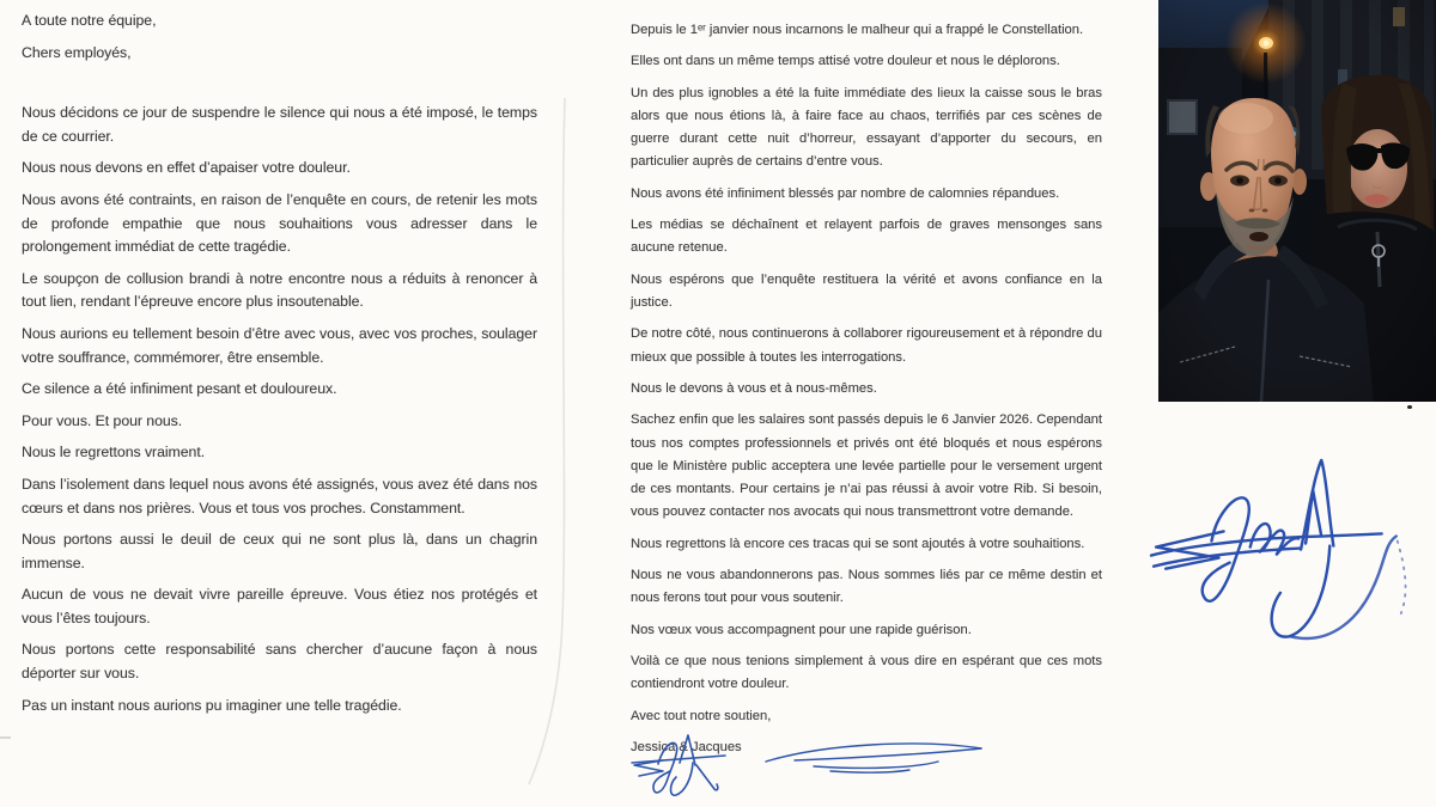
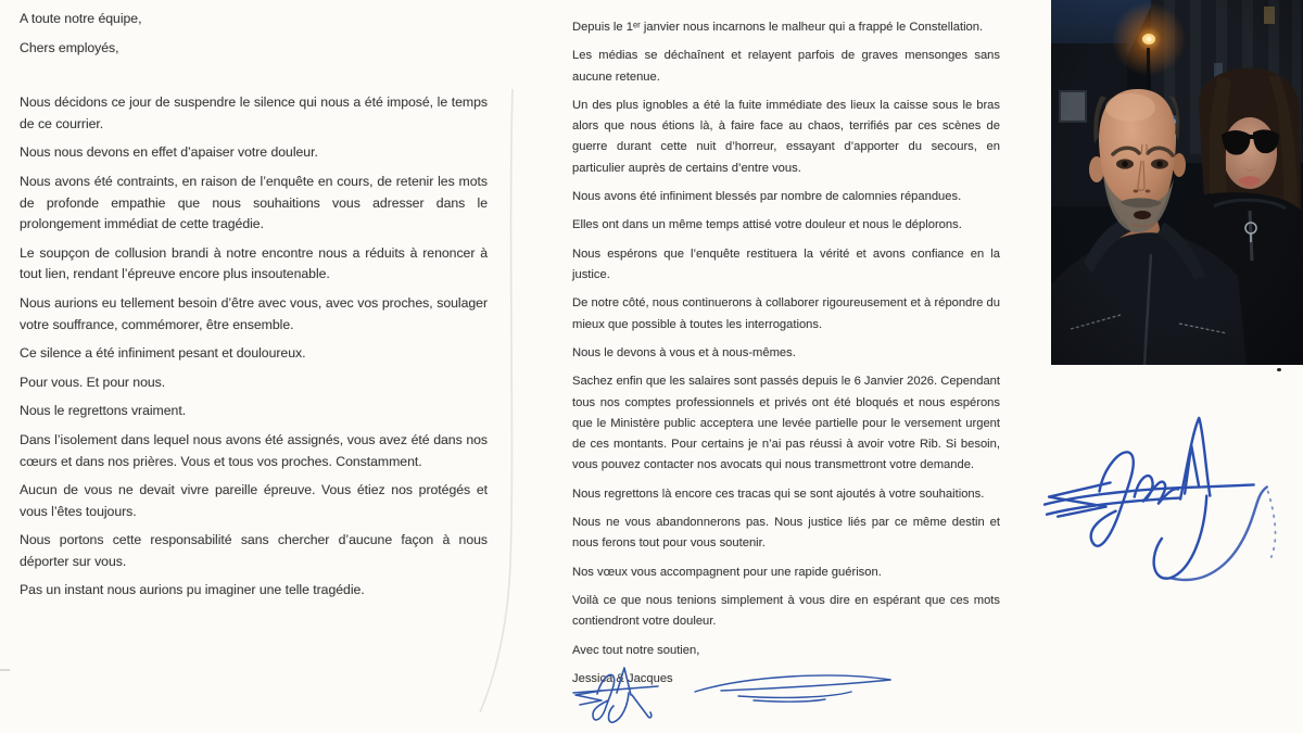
  A toute notre équipe,
  Chers employés,
  Nous décidons ce jour de suspendre le silence qui nous a été imposé, le temps de ce courrier.
  Nous nous devons en effet d’apaiser votre douleur.
  Nous avons été contraints, en raison de l’enquête en cours, de retenir les mots de profonde empathie que nous souhaitions vous adresser dans le prolongement immédiat de cette tragédie.
  Le soupçon de collusion brandi à notre encontre nous a réduits à renoncer à tout lien, rendant l’épreuve encore plus insoutenable.
  Nous aurions eu tellement besoin d’être avec vous, avec vos proches, soulager votre souffrance, commémorer, être ensemble.
  Ce silence a été infiniment pesant et douloureux.
  Pour vous. Et pour nous.
  Nous le regrettons vraiment.
  Dans l’isolement dans lequel nous avons été assignés, vous avez été dans nos cœurs et dans nos prières. Vous et tous vos proches. Constamment.
- Nous portons aussi le deuil de ceux qui ne sont plus là, dans un chagrin immense.
  Aucun de vous ne devait vivre pareille épreuve. Vous étiez nos protégés et vous l’êtes toujours.
  Nous portons cette responsabilité sans chercher d’aucune façon à nous déporter sur vous.
  Pas un instant nous aurions pu imaginer une telle tragédie.
  Depuis le 1ᵉʳ janvier nous incarnons le malheur qui a frappé le Constellation.
- Elles ont dans un même temps attisé votre douleur et nous le déplorons.
+ Les médias se déchaînent et relayent parfois de graves mensonges sans aucune retenue.
  Un des plus ignobles a été la fuite immédiate des lieux la caisse sous le bras alors que nous étions là, à faire face au chaos, terrifiés par ces scènes de guerre durant cette nuit d’horreur, essayant d’apporter du secours, en particulier auprès de certains d’entre vous.
  Nous avons été infiniment blessés par nombre de calomnies répandues.
- Les médias se déchaînent et relayent parfois de graves mensonges sans aucune retenue.
+ Elles ont dans un même temps attisé votre douleur et nous le déplorons.
  Nous espérons que l’enquête restituera la vérité et avons confiance en la justice.
  De notre côté, nous continuerons à collaborer rigoureusement et à répondre du mieux que possible à toutes les interrogations.
  Nous le devons à vous et à nous-mêmes.
  Sachez enfin que les salaires sont passés depuis le 6 Janvier 2026. Cependant tous nos comptes professionnels et privés ont été bloqués et nous espérons que le Ministère public acceptera une levée partielle pour le versement urgent de ces montants. Pour certains je n’ai pas réussi à avoir votre Rib. Si besoin, vous pouvez contacter nos avocats qui nous transmettront votre demande.
  Nous regrettons là encore ces tracas qui se sont ajoutés à votre souhaitions.
- Nous ne vous abandonnerons pas. Nous sommes liés par ce même destin et nous ferons tout pour vous soutenir.
+ Nous ne vous abandonnerons pas. Nous justice liés par ce même destin et nous ferons tout pour vous soutenir.
  Nos vœux vous accompagnent pour une rapide guérison.
  Voilà ce que nous tenions simplement à vous dire en espérant que ces mots contiendront votre douleur.
  Avec tout notre soutien,
  Jessica & Jacques
